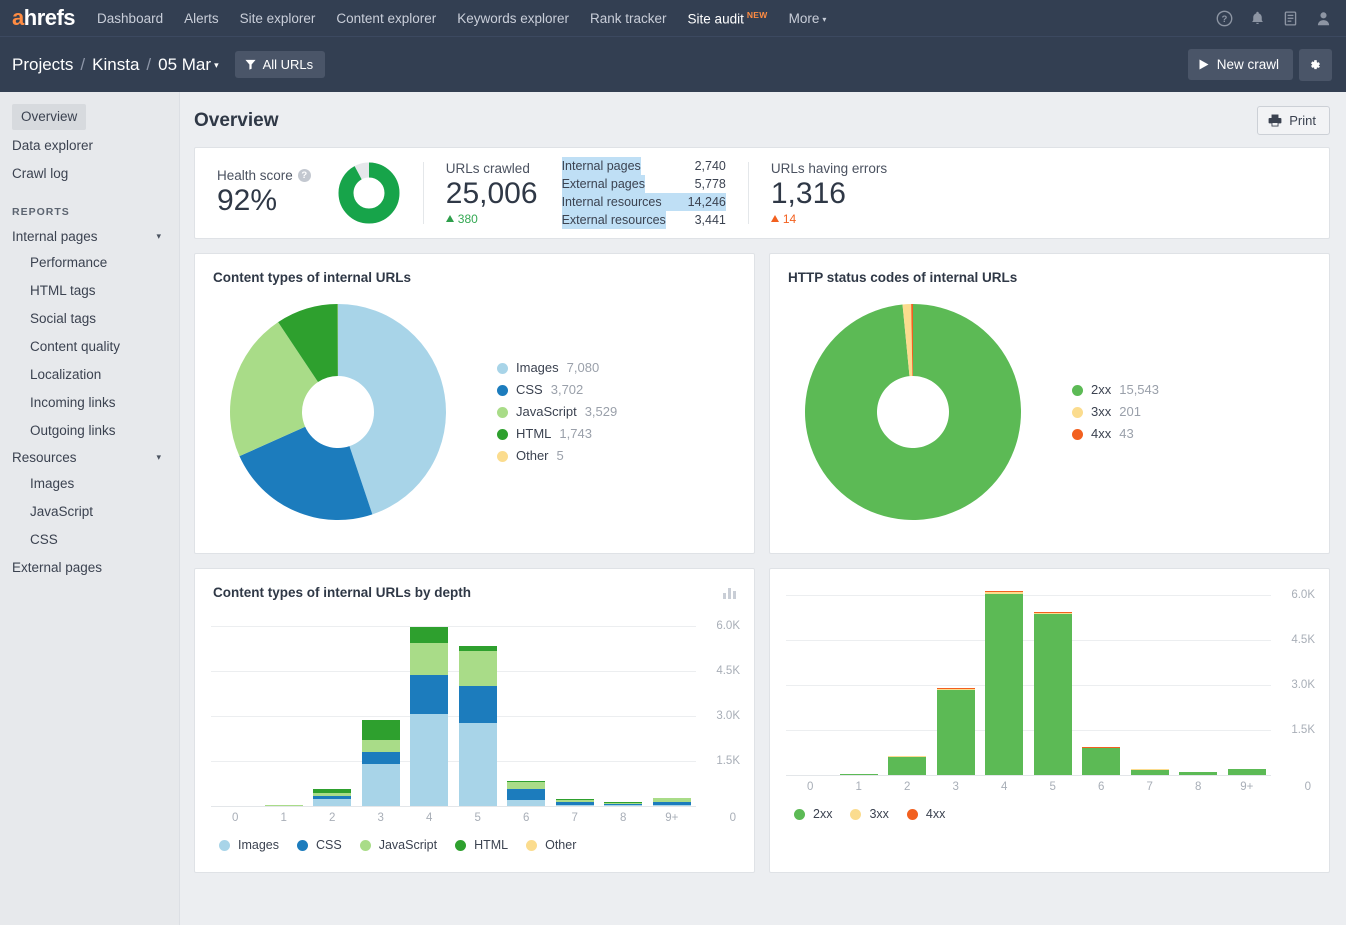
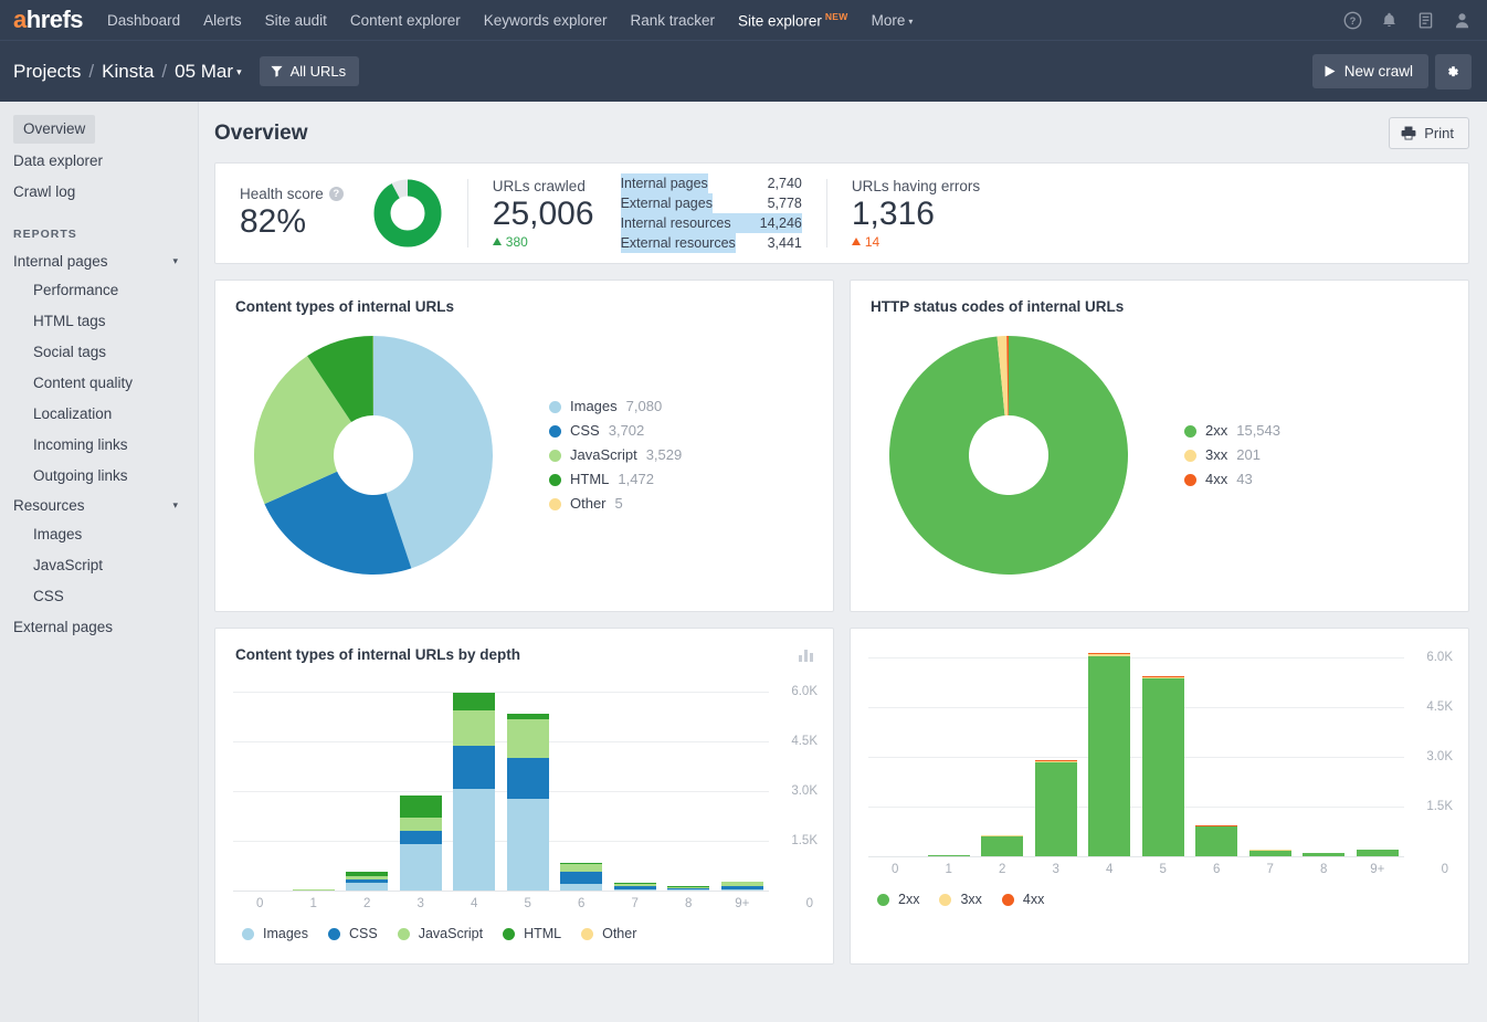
  ahrefs
  Dashboard
  Alerts
- Site explorer
+ Site audit
  Content explorer
  Keywords explorer
  Rank tracker
- Site audit NEW
+ Site explorer NEW
  More ▾
  ?
  Projects
  /
  Kinsta
  /
  05 Mar ▾
  All URLs
  New crawl
  Overview
  Data explorer
  Crawl log
  REPORTS
  Internal pages
  ▾
  Performance
  HTML tags
  Social tags
  Content quality
  Localization
  Incoming links
  Outgoing links
  Resources
  ▾
  Images
  JavaScript
  CSS
  External pages
  Overview
  Print
  Health score
  ?
- 92%
+ 82%
  URLs crawled
  25,006
  380
  Internal pages
  2,740
  External pages
  5,778
  Internal resources
  14,246
  External resources
  3,441
  URLs having errors
  1,316
  14
  Content types of internal URLs
  Images
  7,080
  CSS
  3,702
  JavaScript
  3,529
  HTML
- 1,743
+ 1,472
  Other
  5
  HTTP status codes of internal URLs
  2xx
  15,543
  3xx
  201
  4xx
  43
  Content types of internal URLs by depth
  6.0K
  4.5K
  3.0K
  1.5K
  0
  1
  2
  3
  4
  5
  6
  7
  8
  9+
  0
  Images
  CSS
  JavaScript
  HTML
  Other
  6.0K
  4.5K
  3.0K
  1.5K
  0
  1
  2
  3
  4
  5
  6
  7
  8
  9+
  0
  2xx
  3xx
  4xx
